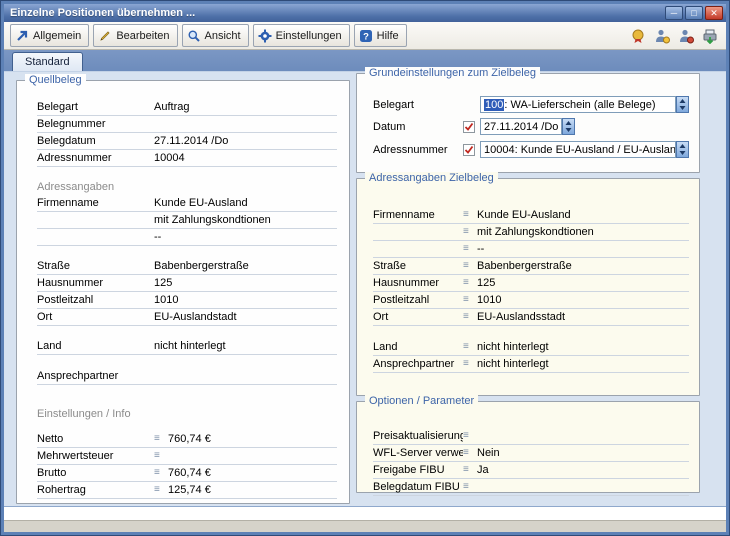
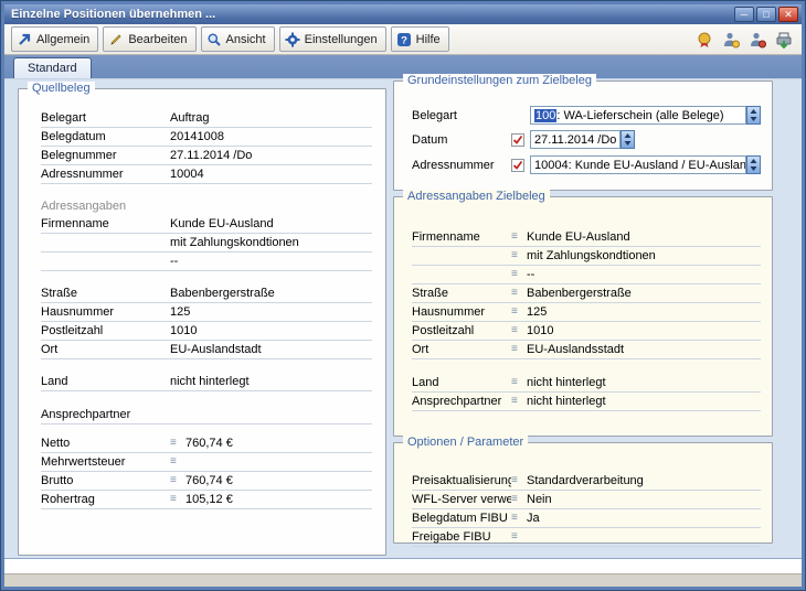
  Einzelne Positionen übernehmen ...
  ─
  □
  ✕
  Allgemein
  Bearbeiten
  Ansicht
  Einstellungen
  ?
  Hilfe
  Standard
  Quellbeleg
  Belegart
  Auftrag
- Belegnummer
+ Belegdatum
+ 20141008
- Belegdatum
+ Belegnummer
  27.11.2014 /Do
  Adressnummer
  10004
  Adressangaben
  Firmenname
  Kunde EU-Ausland
  mit Zahlungskondtionen
  --
  Straße
  Babenbergerstraße
  Hausnummer
  125
  Postleitzahl
  1010
  Ort
  EU-Auslandstadt
  Land
  nicht hinterlegt
  Ansprechpartner
- Einstellungen / Info
  Netto
  ≡
  760,74 €
  Mehrwertsteuer
  ≡
  Brutto
  ≡
  760,74 €
  Rohertrag
  ≡
- 125,74 €
+ 105,12 €
  Grundeinstellungen zum Zielbeleg
  Belegart
  100
  : WA-Lieferschein (alle Belege)
  Datum
  27.11.2014 /Do
  Adressnummer
  10004: Kunde EU-Ausland / EU-Auslan
  Adressangaben Zielbeleg
  Firmenname
  ≡
  Kunde EU-Ausland
  ≡
  mit Zahlungskondtionen
  ≡
  --
  Straße
  ≡
  Babenbergerstraße
  Hausnummer
  ≡
  125
  Postleitzahl
  ≡
  1010
  Ort
  ≡
  EU-Auslandsstadt
  Land
  ≡
  nicht hinterlegt
  Ansprechpartner
  ≡
  nicht hinterlegt
  Optionen / Parameter
  Preisaktualisierung
  ≡
+ Standardverarbeitung
  WFL-Server verwe
  ≡
  Nein
- Freigabe FIBU
+ Belegdatum FIBU
  ≡
  Ja
- Belegdatum FIBU
+ Freigabe FIBU
  ≡
